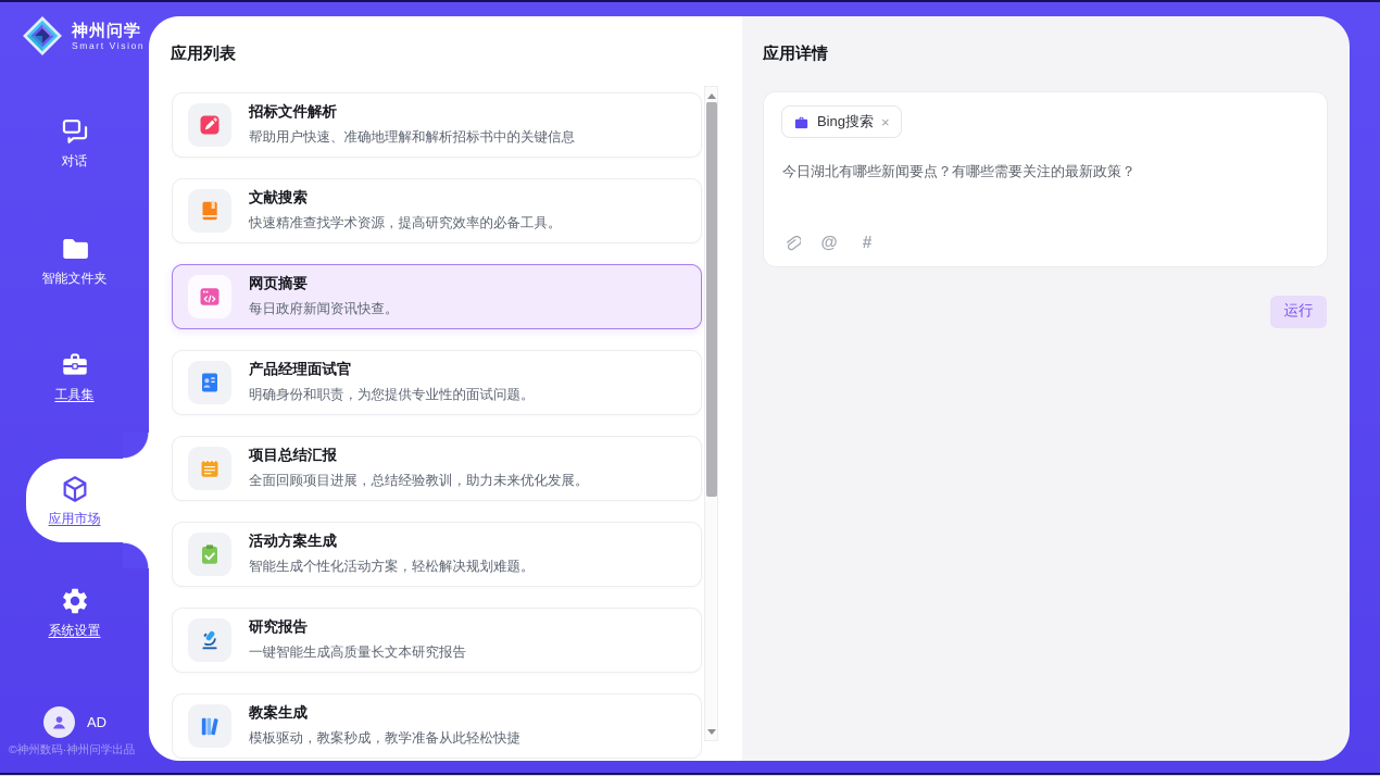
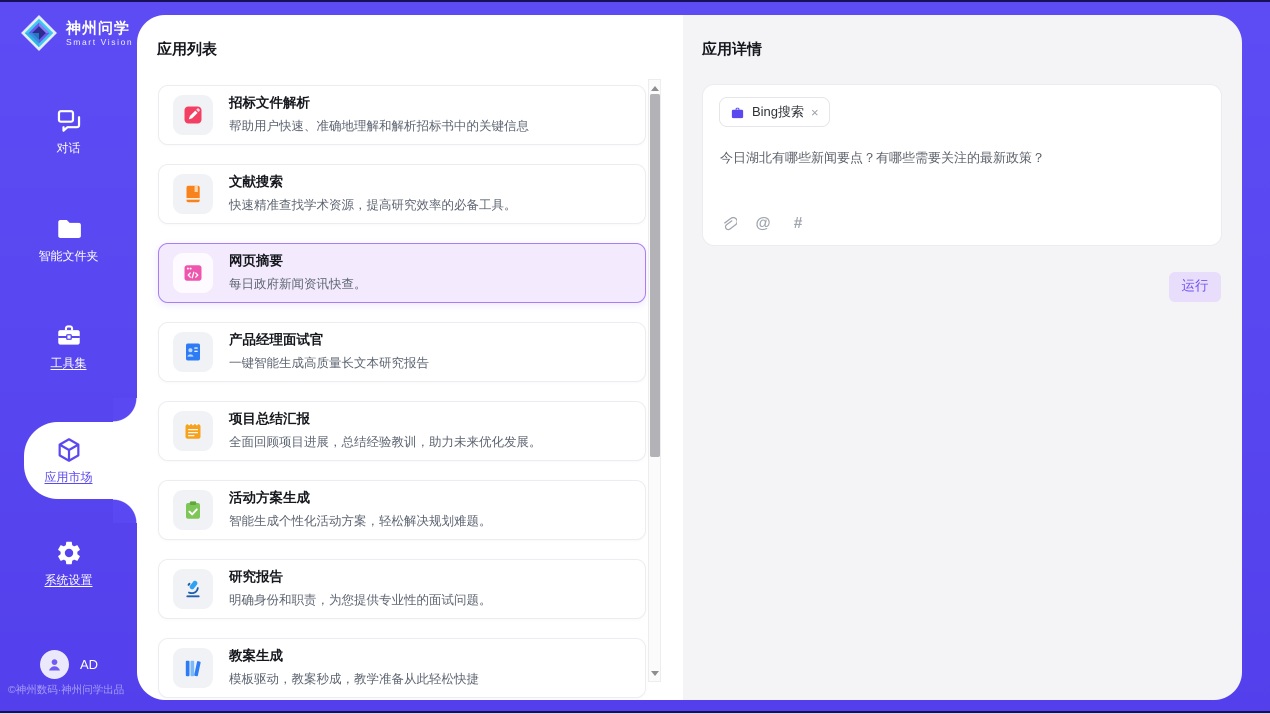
  神州问学
  Smart Vision
  对话
  智能文件夹
  工具集
  应用市场
  系统设置
  AD
  ©神州数码·神州问学出品
  应用列表
  招标文件解析
  帮助用户快速、准确地理解和解析招标书中的关键信息
  文献搜索
  快速精准查找学术资源，提高研究效率的必备工具。
  网页摘要
  每日政府新闻资讯快查。
  产品经理面试官
- 明确身份和职责，为您提供专业性的面试问题。
+ 一键智能生成高质量长文本研究报告
  项目总结汇报
  全面回顾项目进展，总结经验教训，助力未来优化发展。
  活动方案生成
  智能生成个性化活动方案，轻松解决规划难题。
  研究报告
- 一键智能生成高质量长文本研究报告
+ 明确身份和职责，为您提供专业性的面试问题。
  教案生成
  模板驱动，教案秒成，教学准备从此轻松快捷
  应用详情
  Bing搜索
  ×
  今日湖北有哪些新闻要点？有哪些需要关注的最新政策？
  @
  #
  运行
